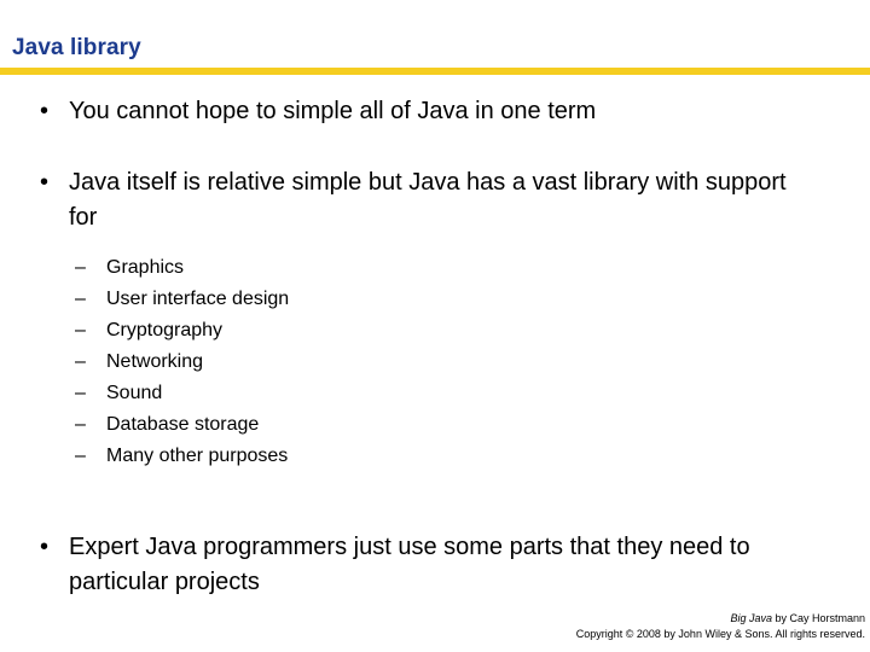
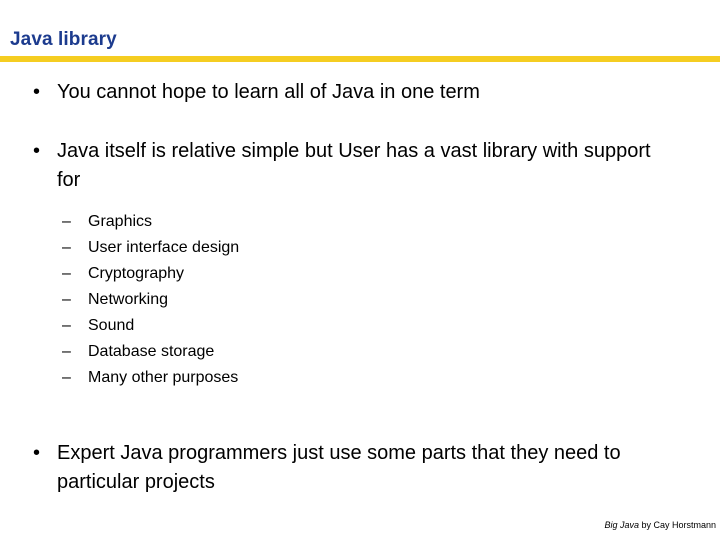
  Java library
  •
- You cannot hope to simple all of Java in one term
+ You cannot hope to learn all of Java in one term
  •
- Java itself is relative simple but Java has a vast library with support for
+ Java itself is relative simple but User has a vast library with support for
  –
  Graphics
  –
  User interface design
  –
  Cryptography
  –
  Networking
  –
  Sound
  –
  Database storage
  –
  Many other purposes
  •
  Expert Java programmers just use some parts that they need to particular projects
  Big Java by Cay Horstmann
- Copyright © 2008 by John Wiley & Sons. All rights reserved.
